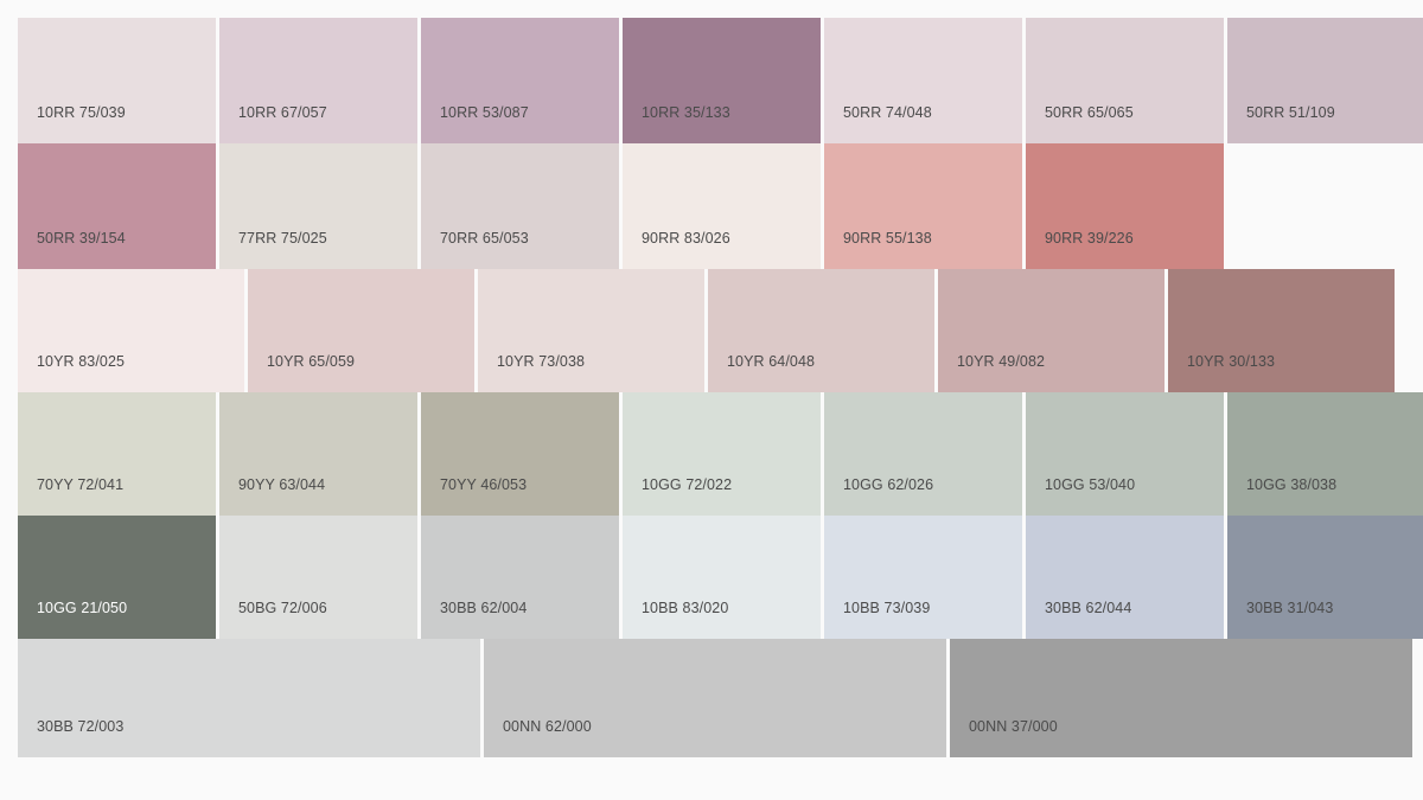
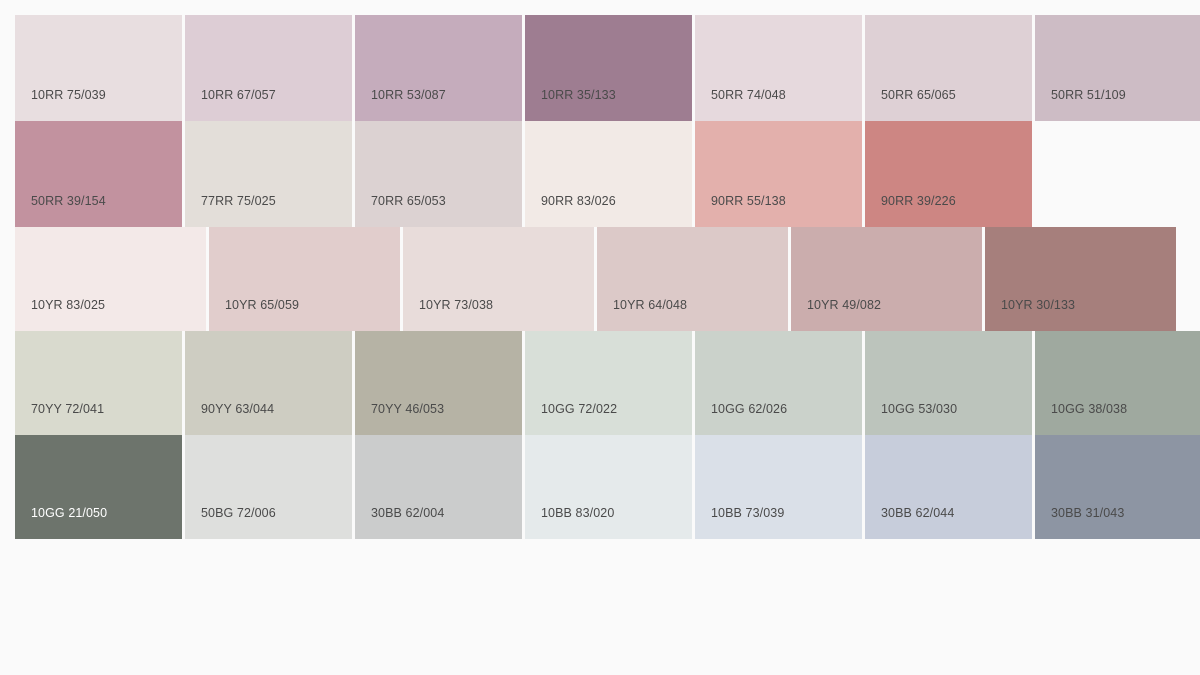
  10RR 75/039
  10RR 67/057
  10RR 53/087
  10RR 35/133
  50RR 74/048
  50RR 65/065
  50RR 51/109
  50RR 39/154
  77RR 75/025
  70RR 65/053
  90RR 83/026
  90RR 55/138
  90RR 39/226
  10YR 83/025
  10YR 65/059
  10YR 73/038
  10YR 64/048
  10YR 49/082
  10YR 30/133
  70YY 72/041
  90YY 63/044
  70YY 46/053
  10GG 72/022
  10GG 62/026
- 10GG 53/040
+ 10GG 53/030
  10GG 38/038
  10GG 21/050
  50BG 72/006
  30BB 62/004
  10BB 83/020
  10BB 73/039
  30BB 62/044
  30BB 31/043
- 30BB 72/003
- 00NN 62/000
- 00NN 37/000
